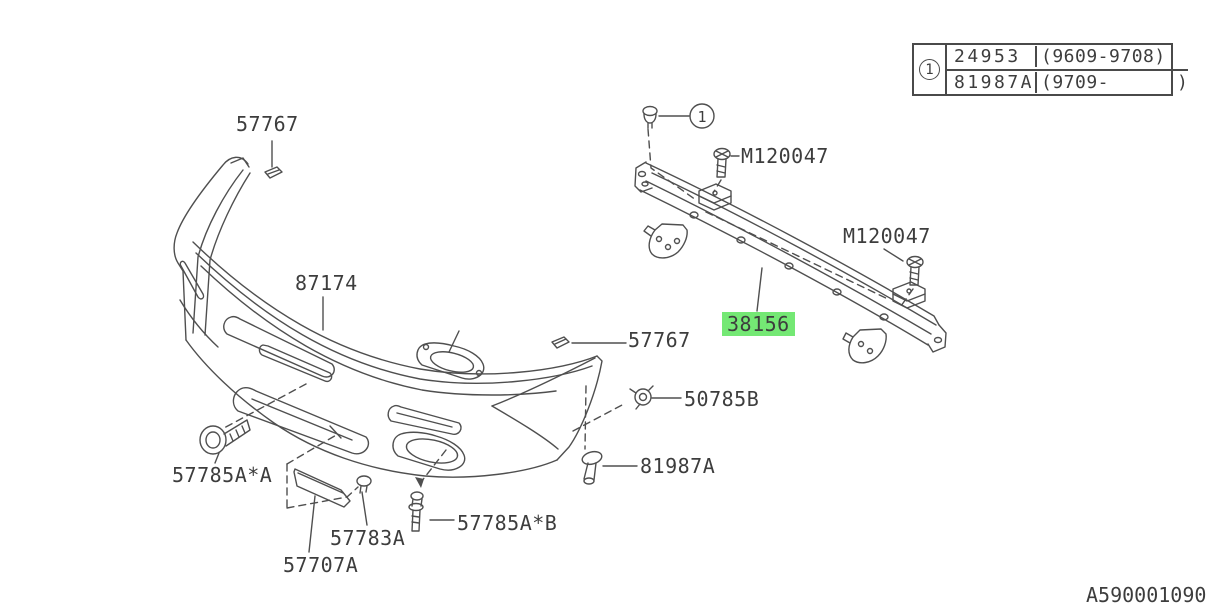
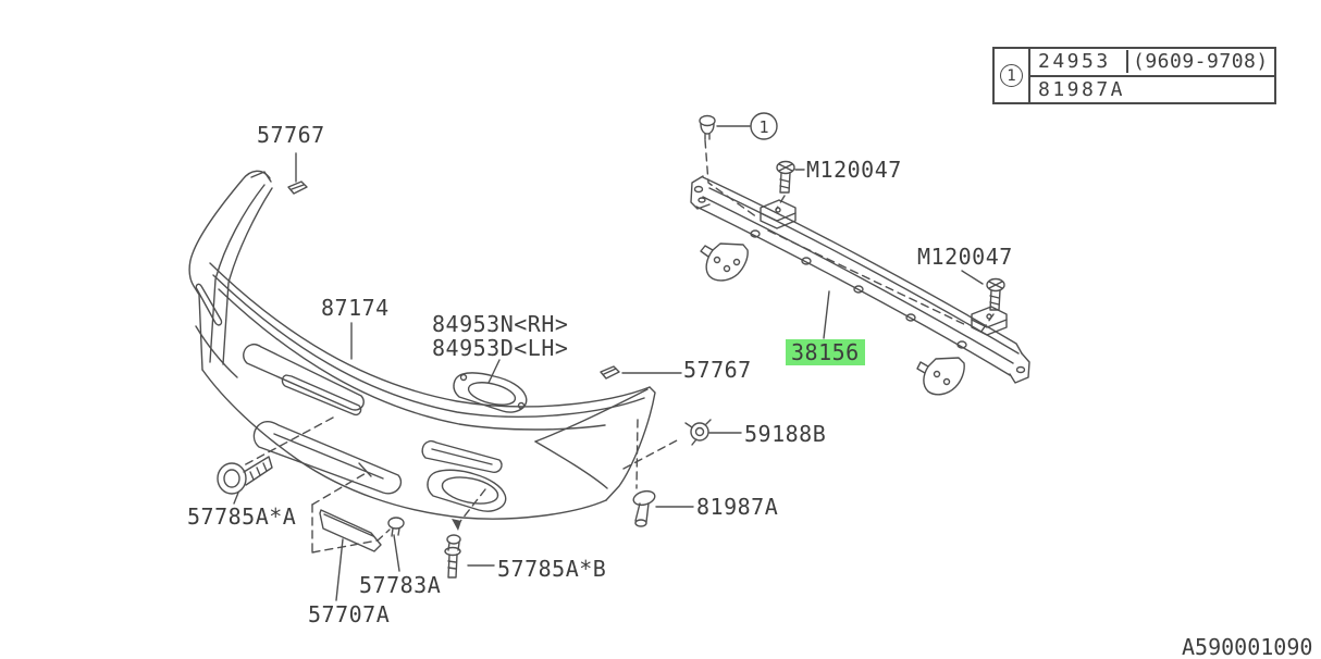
  1
  57767
  87174
+ 84953N<RH>
+ 84953D<LH>
  57767
  38156
  M120047
  M120047
- 50785B
+ 59188B
  81987A
  57785A*A
  57783A
  57707A
  57785A*B
  1
  24953
  (9609-9708)
  81987A
- (9709- )
  A590001090
